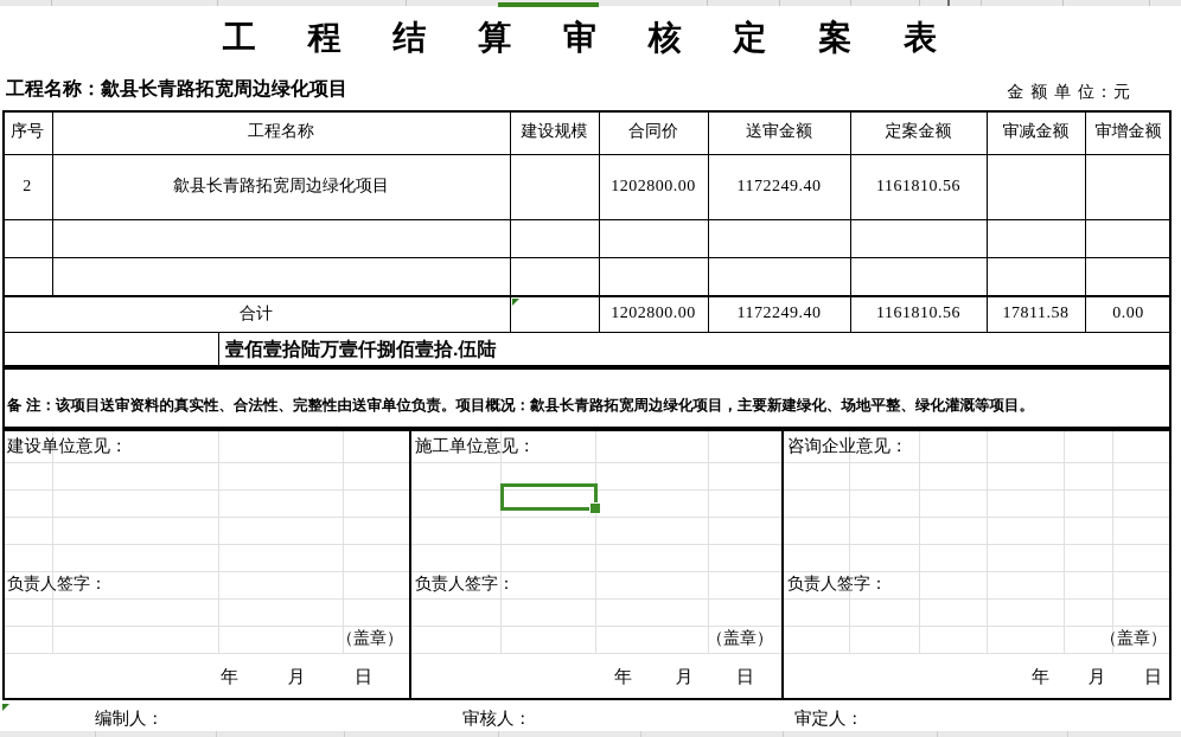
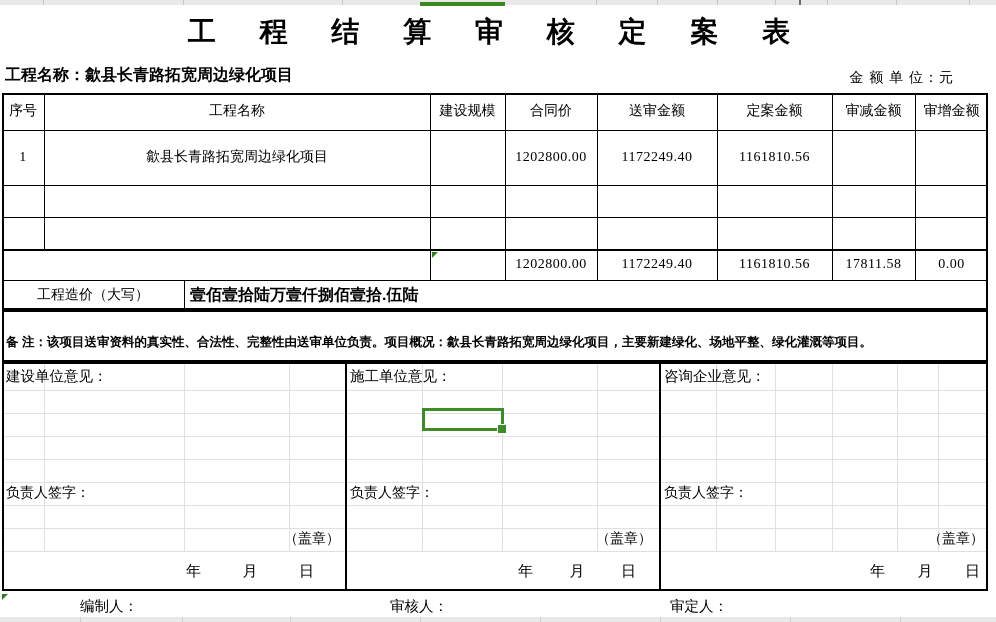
  工 程 结 算 审 核 定 案 表
  工程名称：歙县长青路拓宽周边绿化项目
  金 额 单 位：元
  序号
  工程名称
  建设规模
  合同价
  送审金额
  定案金额
  审减金额
  审增金额
- 2
+ 1
  歙县长青路拓宽周边绿化项目
  1202800.00
  1172249.40
  1161810.56
- 合计
  1202800.00
  1172249.40
  1161810.56
  17811.58
  0.00
+ 工程造价（大写）
  壹佰壹拾陆万壹仟捌佰壹拾.伍陆
  备 注：该项目送审资料的真实性、合法性、完整性由送审单位负责。项目概况：歙县长青路拓宽周边绿化项目，主要新建绿化、场地平整、绿化灌溉等项目。
  建设单位意见：
  施工单位意见：
  咨询企业意见：
  负责人签字：
  负责人签字：
  负责人签字：
  （盖章）
  （盖章）
  （盖章）
  年
  月
  日
  年
  月
  日
  年
  月
  日
  编制人：
  审核人：
  审定人：
